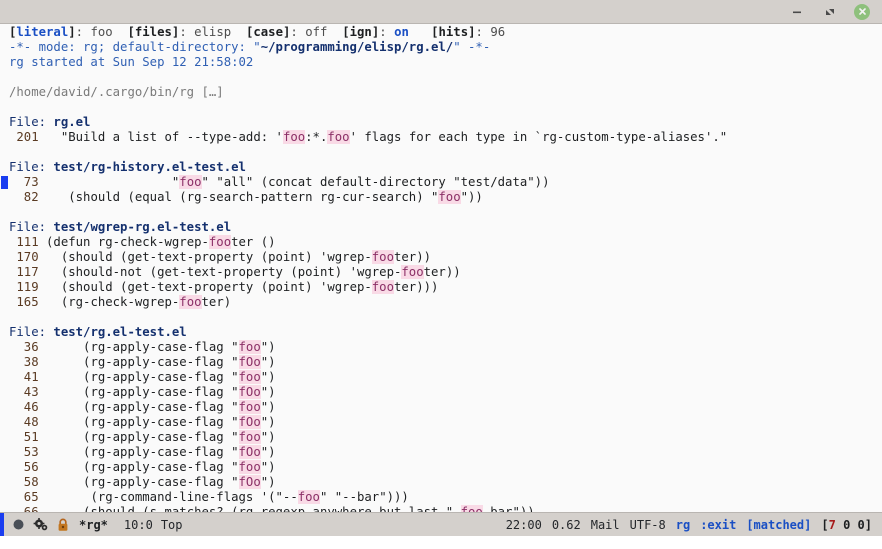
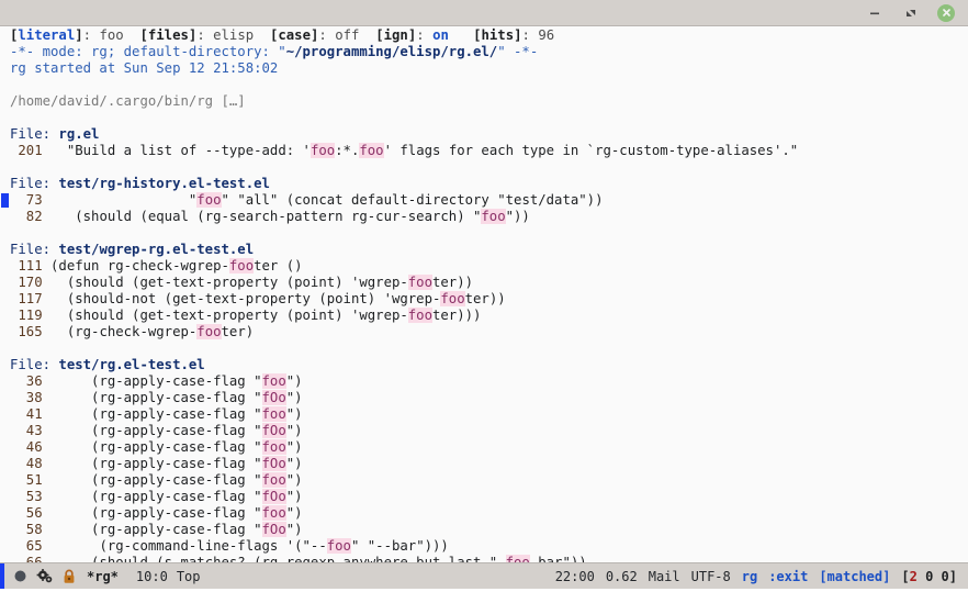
  [literal]: foo [files]: elisp [case]: off [ign]: on [hits]: 96
  -*- mode: rg; default-directory: "~/programming/elisp/rg.el/" -*-
  rg started at Sun Sep 12 21:58:02
  /home/david/.cargo/bin/rg […]
  File: rg.el
  201 "Build a list of --type-add: 'foo:*.foo' flags for each type in `rg-custom-type-aliases'."
  File: test/rg-history.el-test.el
  73 "foo" "all" (concat default-directory "test/data"))
  82 (should (equal (rg-search-pattern rg-cur-search) "foo"))
  File: test/wgrep-rg.el-test.el
  111 (defun rg-check-wgrep-footer ()
  170 (should (get-text-property (point) 'wgrep-footer))
  117 (should-not (get-text-property (point) 'wgrep-footer))
  119 (should (get-text-property (point) 'wgrep-footer)))
  165 (rg-check-wgrep-footer)
  File: test/rg.el-test.el
  36 (rg-apply-case-flag "foo")
  38 (rg-apply-case-flag "fOo")
  41 (rg-apply-case-flag "foo")
  43 (rg-apply-case-flag "fOo")
  46 (rg-apply-case-flag "foo")
  48 (rg-apply-case-flag "fOo")
  51 (rg-apply-case-flag "foo")
  53 (rg-apply-case-flag "fOo")
  56 (rg-apply-case-flag "foo")
  58 (rg-apply-case-flag "fOo")
  65 (rg-command-line-flags '("--foo" "--bar")))
  *rg*
  10:0
  Top
  22:00
  0.62
  Mail
  UTF-8
  rg
  :exit
  [matched]
- [7 0 0]
+ [2 0 0]
